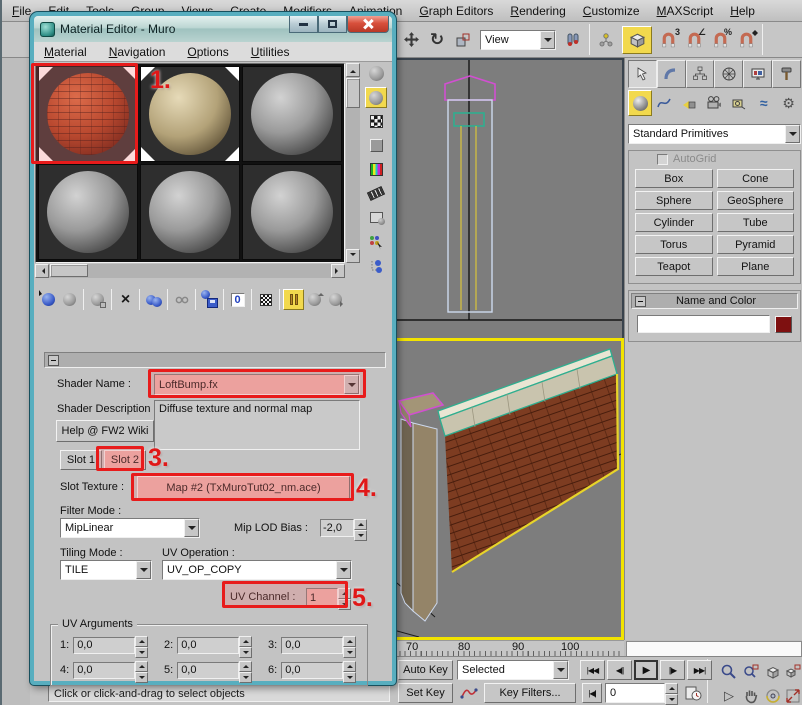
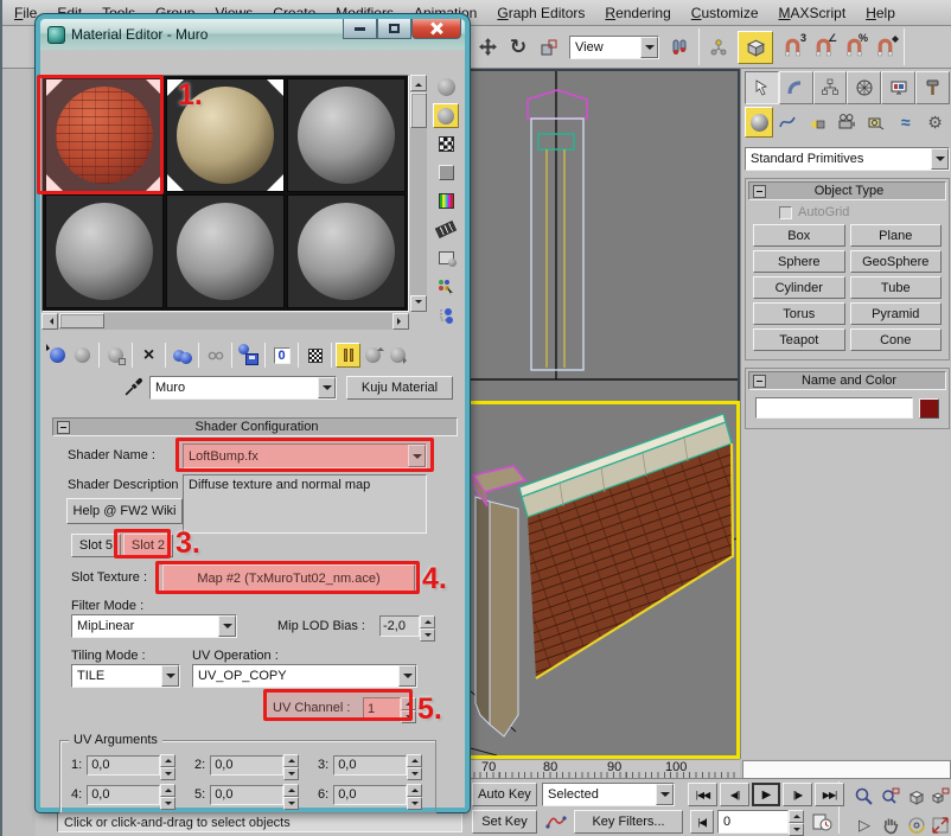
  File
  Edit
  Tools
  Group
  Views
  Create
  Modifiers
  Animation
  Graph Editors
  Rendering
  Customize
  MAXScript
  Help
  ↻
  View
  3
  ∠
  %
  ≈
  ⚙
  Standard Primitives
+ Object Type
  AutoGrid
  Box
- Cone
+ Plane
  Sphere
  GeoSphere
  Cylinder
  Tube
  Torus
  Pyramid
  Teapot
- Plane
+ Cone
  Name and Color
  70
  80
  90
  100
  Auto Key
  Selected
  |◀◀
  ◀||
  ▶
  ||▶
  ▶▶|
  Set Key
  Key Filters...
  |◀|
  0
  ▷
  Click or click-and-drag to select objects
  Material Editor - Muro
- Material
- Navigation
- Options
- Utilities
  ×
  0
+ Muro
+ Kuju Material
+ Shader Configuration
  Shader Name :
  LoftBump.fx
  Shader Description
  Diffuse texture and normal map
  Help @ FW2 Wiki
- Slot 1
+ Slot 5
  Slot 2
  Slot Texture :
  Map #2 (TxMuroTut02_nm.ace)
  Filter Mode :
  MipLinear
  Mip LOD Bias :
  -2,0
  Tiling Mode :
  UV Operation :
  TILE
  UV_OP_COPY
  UV Channel :
  1
  UV Arguments
  1:
  0,0
  2:
  0,0
  3:
  0,0
  4:
  0,0
  5:
  0,0
  6:
  0,0
  1.
  3.
  4.
  5.
